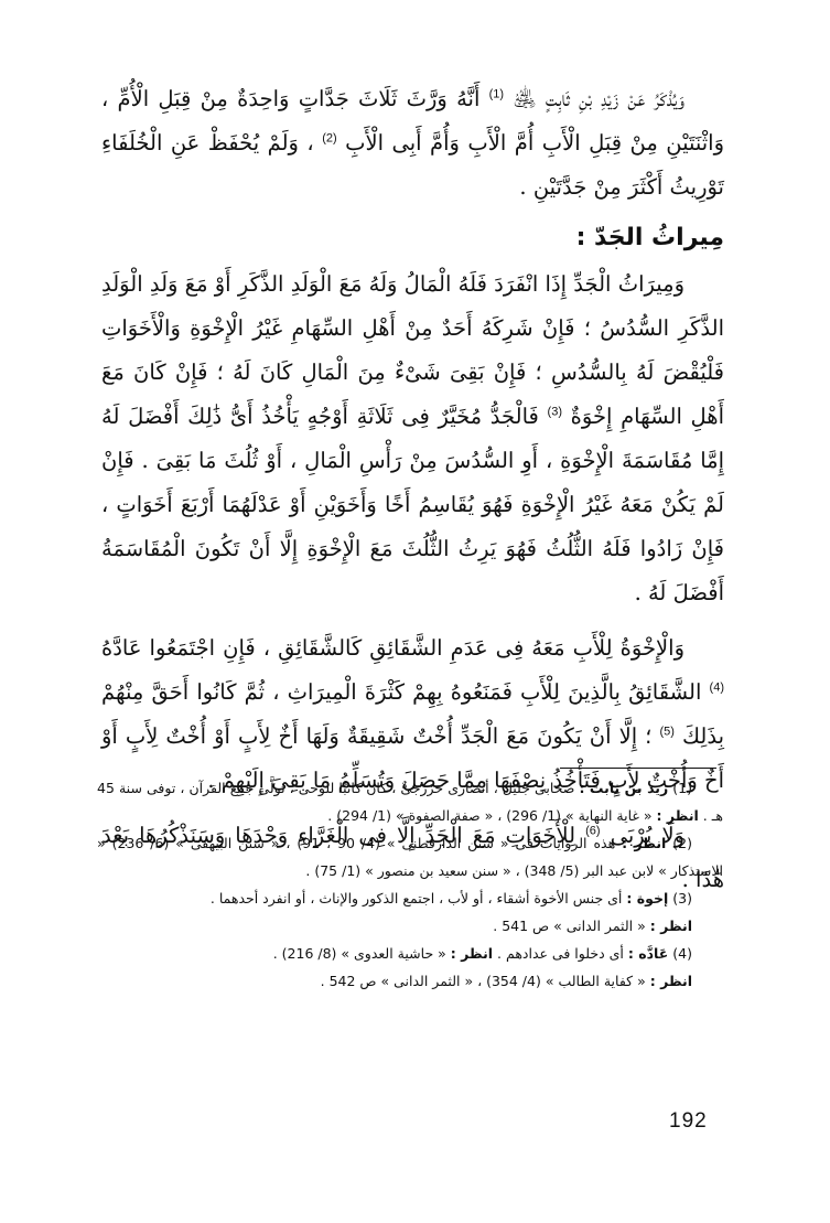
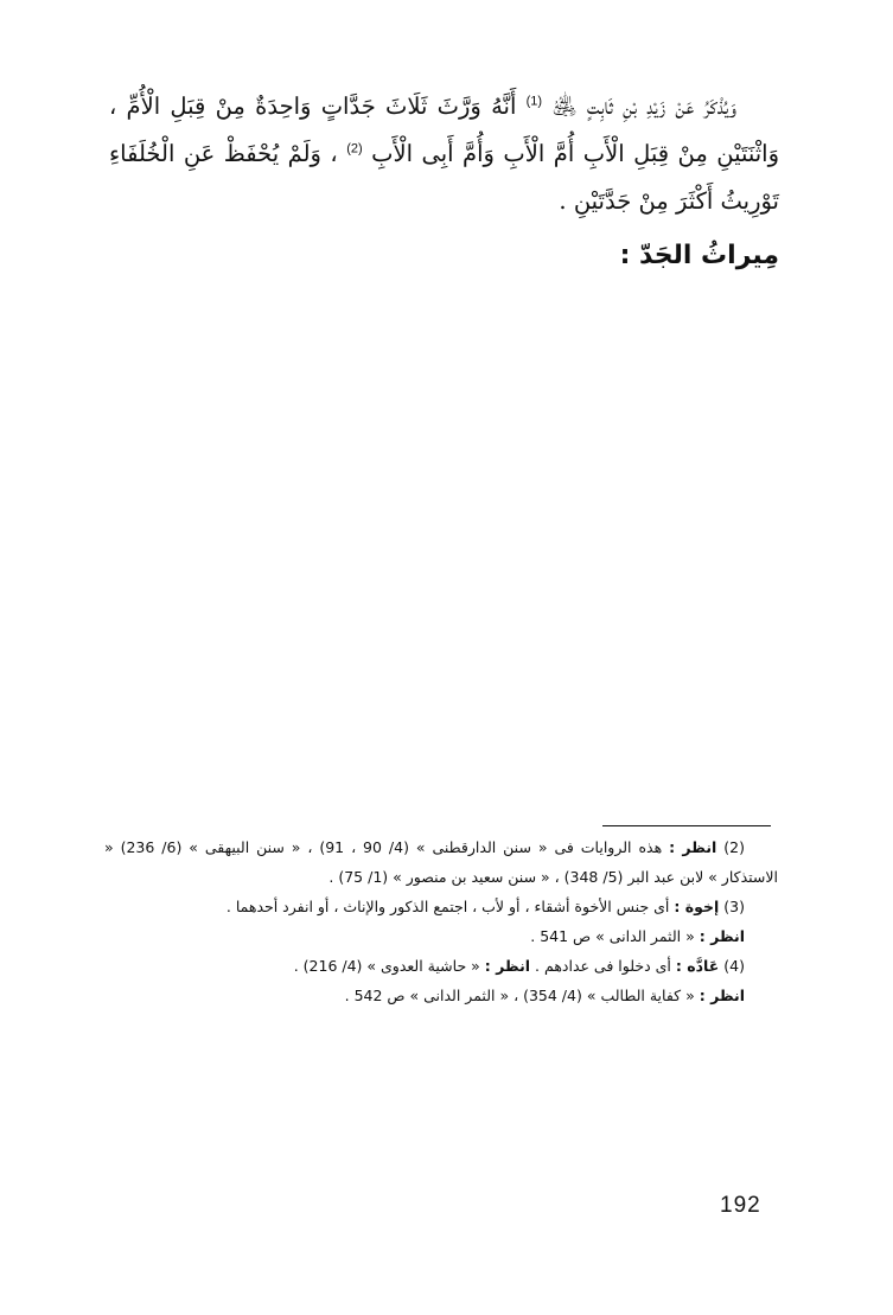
  وَيُذْكَرُ عَنْ زَيْدِ بْنِ ثَابِتٍ ﵁ (1) أَنَّهُ وَرَّثَ ثَلَاثَ جَدَّاتٍ وَاحِدَةٌ مِنْ قِبَلِ الْأُمِّ ، وَاثْنَتَيْنِ مِنْ قِبَلِ الْأَبِ أُمَّ الْأَبِ وَأُمَّ أَبِى الْأَبِ (2) ، وَلَمْ يُحْفَظْ عَنِ الْخُلَفَاءِ تَوْرِيثُ أَكْثَرَ مِنْ جَدَّتَيْنِ .
  مِيراثُ الجَدّ :
- وَمِيرَاثُ الْجَدِّ إِذَا انْفَرَدَ فَلَهُ الْمَالُ وَلَهُ مَعَ الْوَلَدِ الذَّكَرِ أَوْ مَعَ وَلَدِ الْوَلَدِ الذَّكَرِ السُّدُسُ ؛ فَإِنْ شَرِكَهُ أَحَدٌ مِنْ أَهْلِ السِّهَامِ غَيْرُ الْإِخْوَةِ وَالْأَخَوَاتِ فَلْيُقْضَ لَهُ بِالسُّدُسِ ؛ فَإِنْ بَقِىَ شَىْءٌ مِنَ الْمَالِ كَانَ لَهُ ؛ فَإِنْ كَانَ مَعَ أَهْلِ السِّهَامِ إِخْوَةٌ (3) فَالْجَدُّ مُخَيَّرٌ فِى ثَلَاثَةِ أَوْجُهٍ يَأْخُذُ أَىُّ ذَٰلِكَ أَفْضَلَ لَهُ إِمَّا مُقَاسَمَةَ الْإِخْوَةِ ، أَوِ السُّدُسَ مِنْ رَأْسِ الْمَالِ ، أَوْ ثُلُثَ مَا بَقِىَ . فَإِنْ لَمْ يَكُنْ مَعَهُ غَيْرُ الْإِخْوَةِ فَهُوَ يُقَاسِمُ أَخًا وَأَخَوَيْنِ أَوْ عَدْلَهُمَا أَرْبَعَ أَخَوَاتٍ ، فَإِنْ زَادُوا فَلَهُ الثُّلُثُ فَهُوَ يَرِثُ الثُّلُثَ مَعَ الْإِخْوَةِ إِلَّا أَنْ تَكُونَ الْمُقَاسَمَةُ أَفْضَلَ لَهُ .
- وَالْإِخْوَةُ لِلْأَبِ مَعَهُ فِى عَدَمِ الشَّقَائِقِ كَالشَّقَائِقِ ، فَإِنِ اجْتَمَعُوا عَادَّهُ (4) الشَّقَائِقُ بِالَّذِينَ لِلْأَبِ فَمَنَعُوهُ بِهِمْ كَثْرَةَ الْمِيرَاثِ ، ثُمَّ كَانُوا أَحَقَّ مِنْهُمْ بِذَلِكَ (5) ؛ إِلَّا أَنْ يَكُونَ مَعَ الْجَدِّ أُخْتٌ شَقِيقَةٌ وَلَهَا أَخٌ لِأَبٍ أَوْ أُخْتٌ لِأَبٍ أَوْ أَخٌ وَأُخْتٌ لِأَبٍ فَتَأْخُذُ نِصْفَهَا مِمَّا حَصَلَ وَتُسَلِّمُ مَا بَقِىَ إِلَيْهِمْ .
- وَلَا يُرْبَى (6) لِلْأَخَوَاتِ مَعَ الْجَدِّ إِلَّا فِى الْغَرَّاءِ وَحْدَهَا وَسَنَذْكُرُهَا بَعْدَ هَٰذَا .
- (1) زيد بن ثابت : صحابى جليل ، أنصارى خزرجىٌّ ، كان كاتبًا للوحى ، تولَّى جمع القرآن ، توفى سنة 45 هـ . انظر : « غاية النهاية » (1/ 296) ، « صفة الصفوة » (1/ 294) .
  (2) انظر : هذه الروايات فى « سنن الدارقطنى » (4/ 90 ، 91) ، « سنن البيهقى » (6/ 236) « الاستذكار » لابن عبد البر (5/ 348) ، « سنن سعيد بن منصور » (1/ 75) .
  (3) إخوة : أى جنس الأخوة أشقاء ، أو لأب ، اجتمع الذكور والإناث ، أو انفرد أحدهما .
  انظر : « الثمر الدانى » ص 541 .
- (4) عَادَّه : أى دخلوا فى عدادهم . انظر : « حاشية العدوى » (8/ 216) .
+ (4) عَادَّه : أى دخلوا فى عدادهم . انظر : « حاشية العدوى » (4/ 216) .
  انظر : « كفاية الطالب » (4/ 354) ، « الثمر الدانى » ص 542 .
  192
